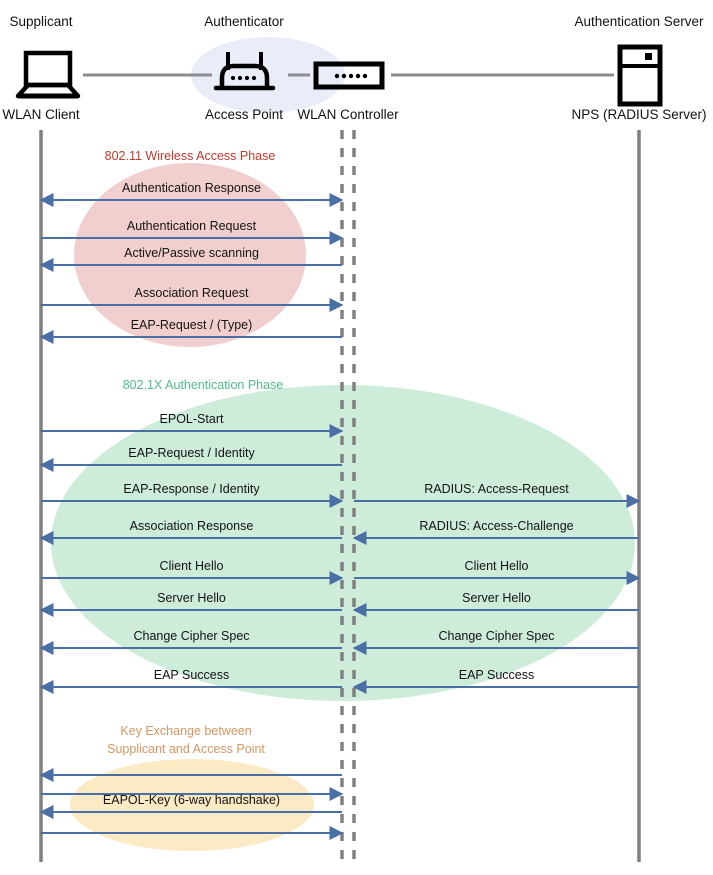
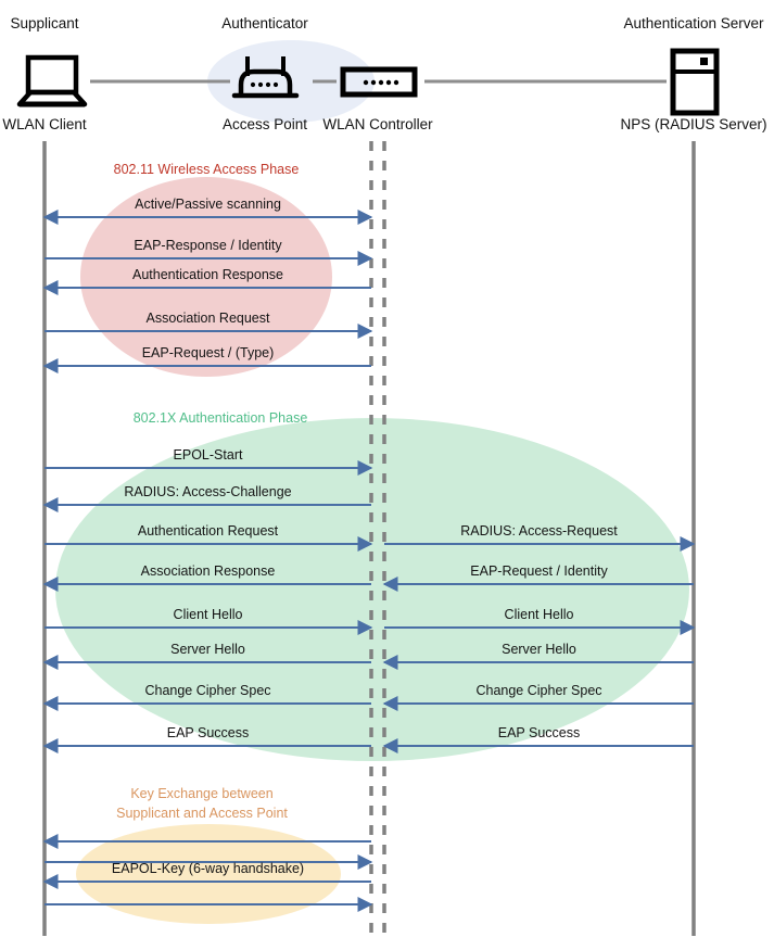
  Supplicant
  Authenticator
  Authentication Server
  WLAN Client
  Access Point
  WLAN Controller
  NPS (RADIUS Server)
  802.11 Wireless Access Phase
  802.1X Authentication Phase
  Key Exchange between
  Supplicant and Access Point
- Authentication Response
+ Active/Passive scanning
- Authentication Request
+ EAP-Response / Identity
- Active/Passive scanning
+ Authentication Response
  Association Request
  EAP-Request / (Type)
  EPOL-Start
- EAP-Request / Identity
+ RADIUS: Access-Challenge
- EAP-Response / Identity
+ Authentication Request
  RADIUS: Access-Request
  Association Response
- RADIUS: Access-Challenge
+ EAP-Request / Identity
  Client Hello
  Client Hello
  Server Hello
  Server Hello
  Change Cipher Spec
  Change Cipher Spec
  EAP Success
  EAP Success
  EAPOL-Key (6-way handshake)
